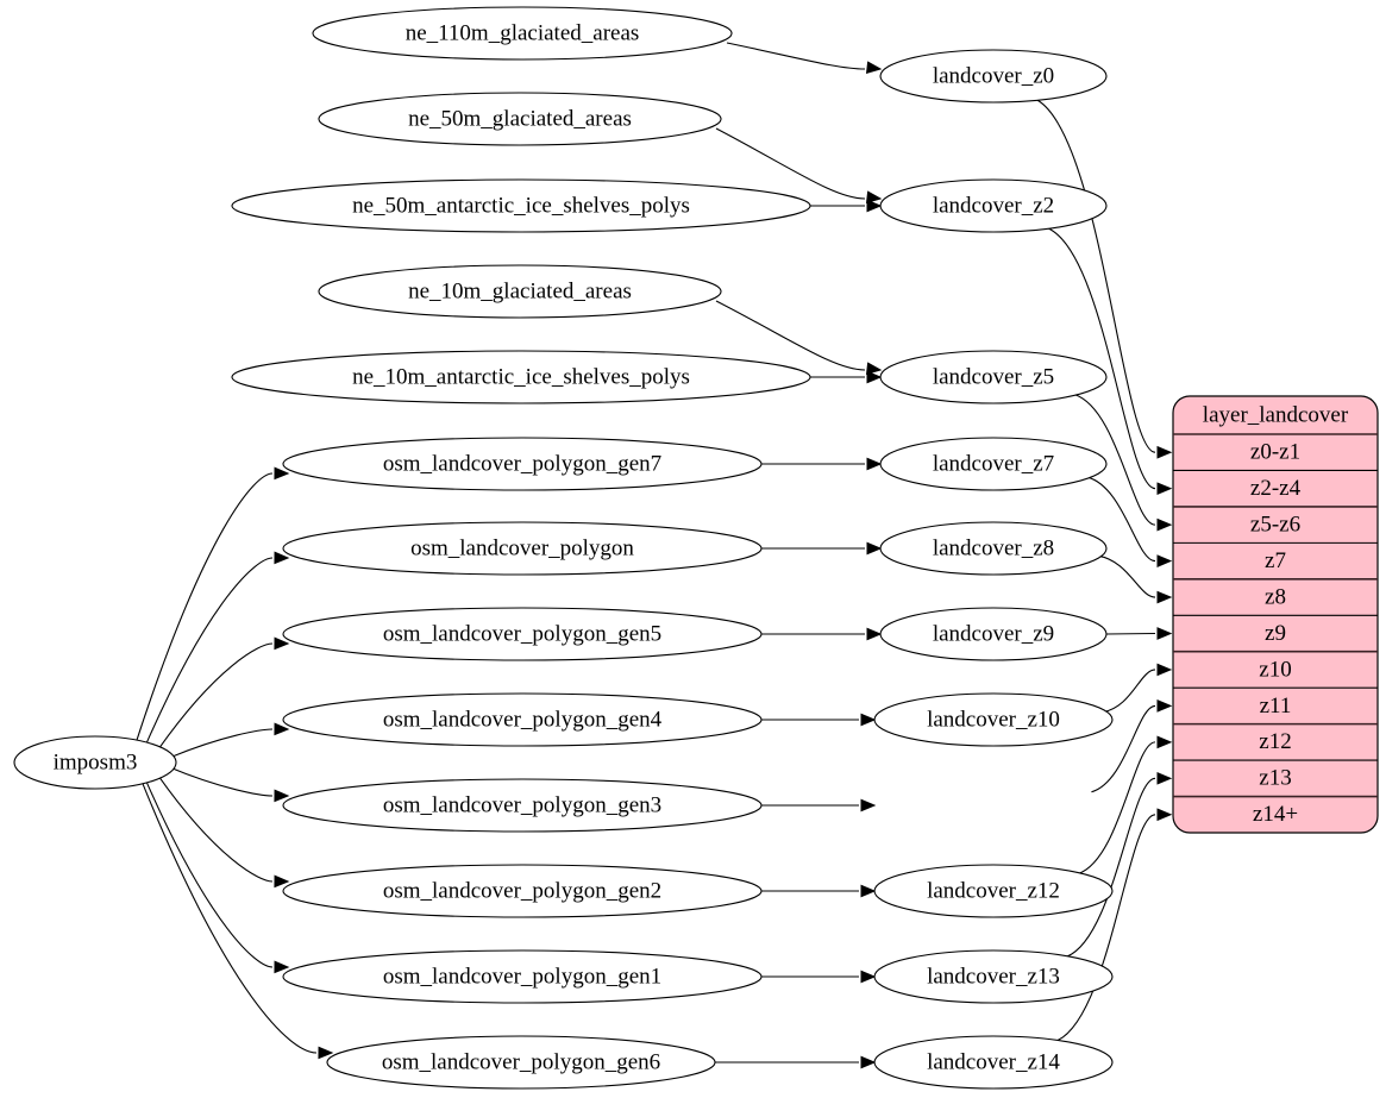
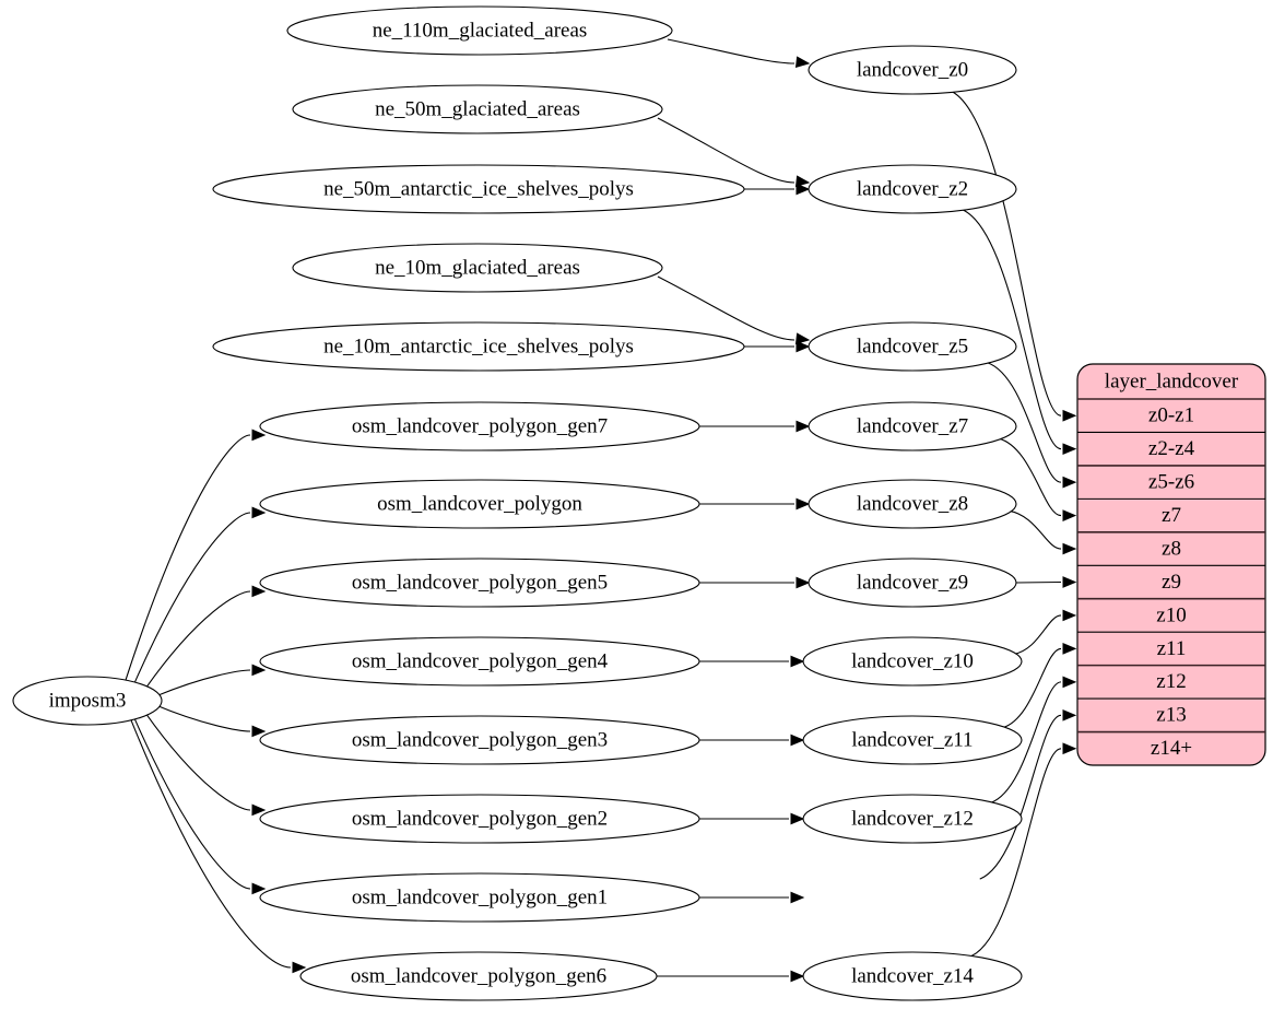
  imposm3
  ne_110m_glaciated_areas
  ne_50m_glaciated_areas
  ne_50m_antarctic_ice_shelves_polys
  ne_10m_glaciated_areas
  ne_10m_antarctic_ice_shelves_polys
  osm_landcover_polygon_gen7
  osm_landcover_polygon
  osm_landcover_polygon_gen5
  osm_landcover_polygon_gen4
  osm_landcover_polygon_gen3
  osm_landcover_polygon_gen2
  osm_landcover_polygon_gen1
  osm_landcover_polygon_gen6
  landcover_z0
  landcover_z2
  landcover_z5
  landcover_z7
  landcover_z8
  landcover_z9
  landcover_z10
+ landcover_z11
  landcover_z12
- landcover_z13
  landcover_z14
  layer_landcover
  z0-z1
  z2-z4
  z5-z6
  z7
  z8
  z9
  z10
  z11
  z12
  z13
  z14+
